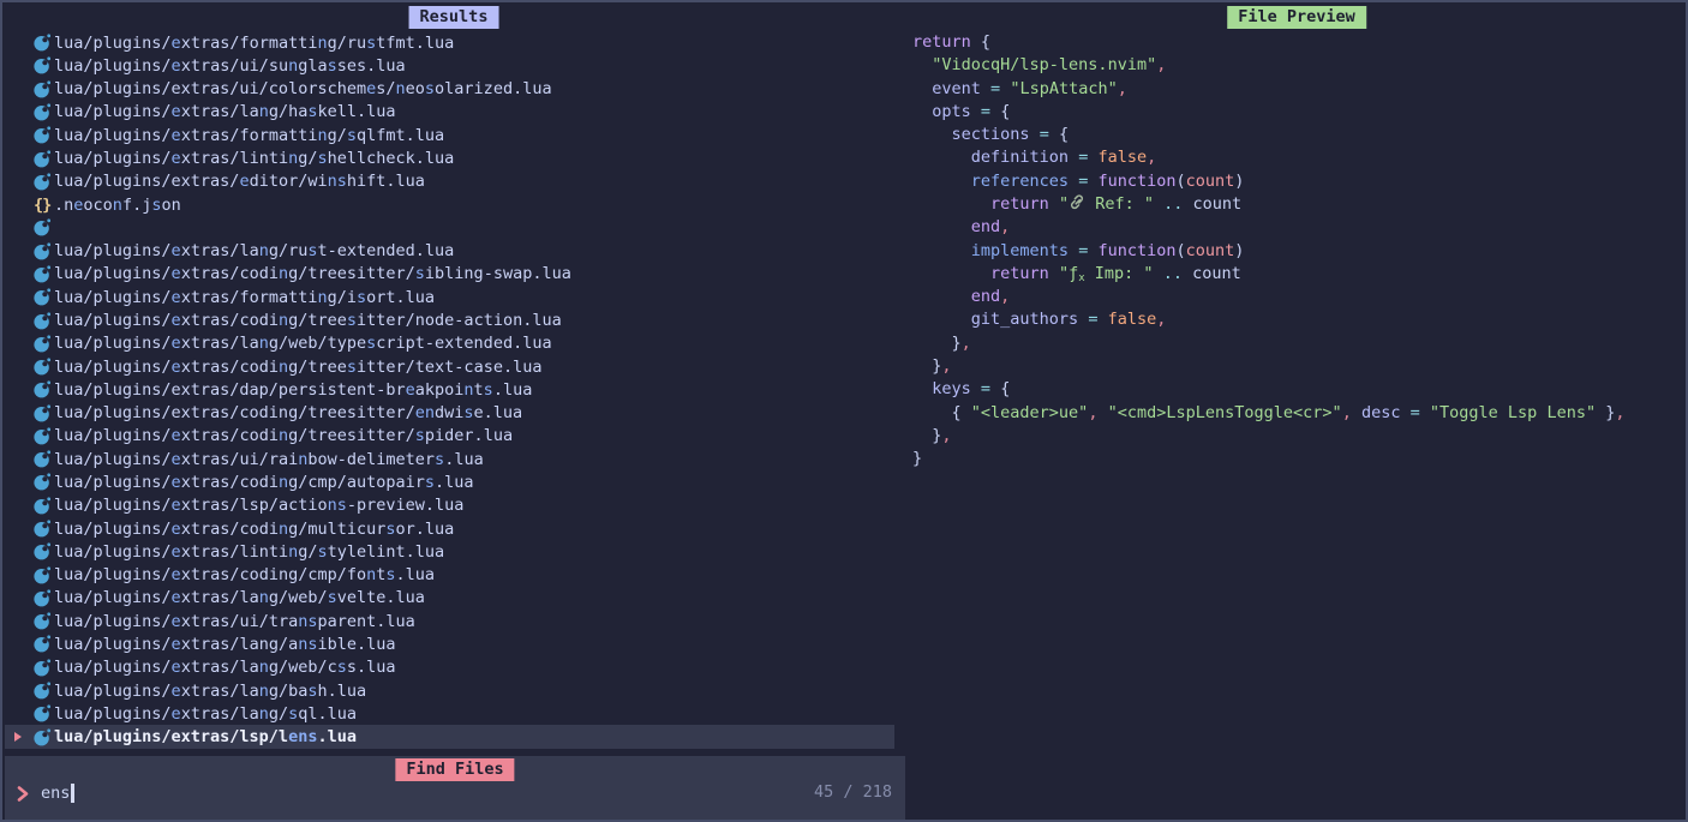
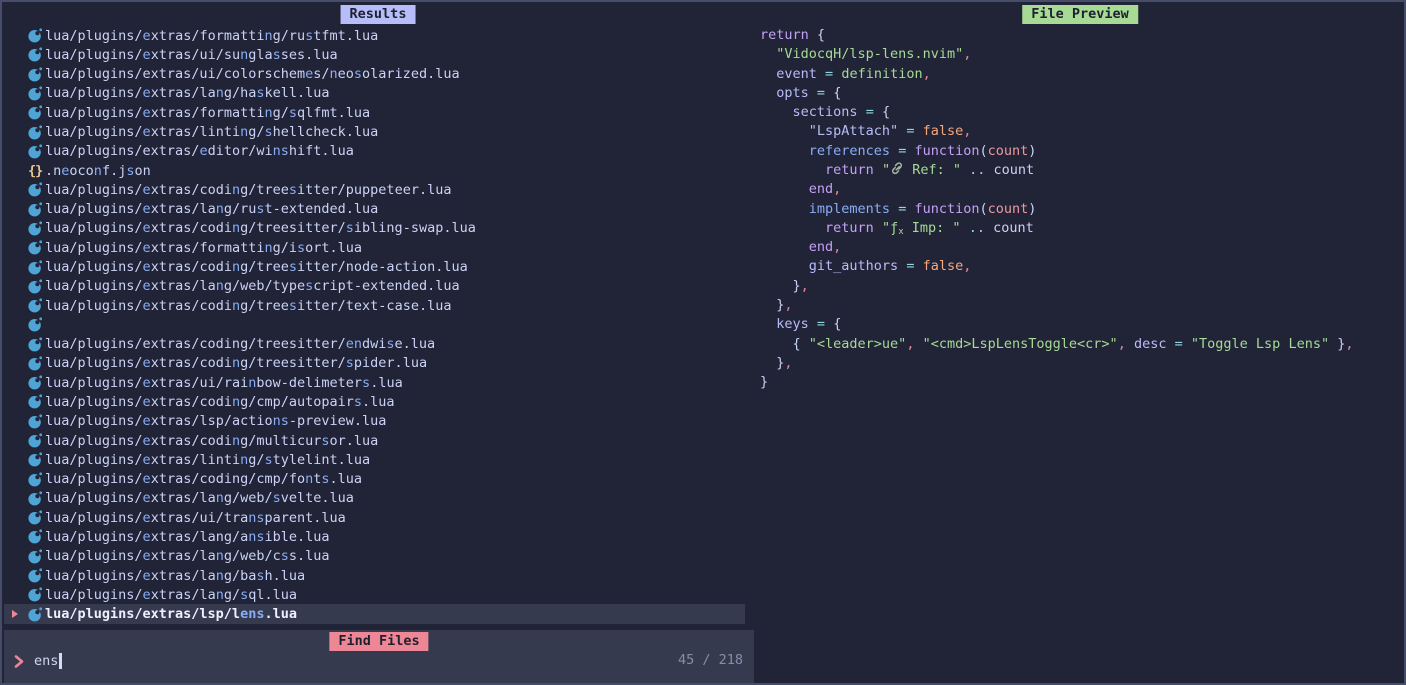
  Results
  lua/plugins/extras/formatting/rustfmt.lua
  lua/plugins/extras/ui/sunglasses.lua
  lua/plugins/extras/ui/colorschemes/neosolarized.lua
  lua/plugins/extras/lang/haskell.lua
  lua/plugins/extras/formatting/sqlfmt.lua
  lua/plugins/extras/linting/shellcheck.lua
  lua/plugins/extras/editor/winshift.lua
  {}
  .neoconf.json
+ lua/plugins/extras/coding/treesitter/puppeteer.lua
  lua/plugins/extras/lang/rust-extended.lua
  lua/plugins/extras/coding/treesitter/sibling-swap.lua
  lua/plugins/extras/formatting/isort.lua
  lua/plugins/extras/coding/treesitter/node-action.lua
  lua/plugins/extras/lang/web/typescript-extended.lua
  lua/plugins/extras/coding/treesitter/text-case.lua
- lua/plugins/extras/dap/persistent-breakpoints.lua
  lua/plugins/extras/coding/treesitter/endwise.lua
  lua/plugins/extras/coding/treesitter/spider.lua
  lua/plugins/extras/ui/rainbow-delimeters.lua
  lua/plugins/extras/coding/cmp/autopairs.lua
  lua/plugins/extras/lsp/actions-preview.lua
  lua/plugins/extras/coding/multicursor.lua
  lua/plugins/extras/linting/stylelint.lua
  lua/plugins/extras/coding/cmp/fonts.lua
  lua/plugins/extras/lang/web/svelte.lua
  lua/plugins/extras/ui/transparent.lua
  lua/plugins/extras/lang/ansible.lua
  lua/plugins/extras/lang/web/css.lua
  lua/plugins/extras/lang/bash.lua
  lua/plugins/extras/lang/sql.lua
  lua/plugins/extras/lsp/lens.lua
  File Preview
  return {
  "VidocqH/lsp-lens.nvim",
- event = "LspAttach",
+ event = definition,
  opts = {
  sections = {
- definition = false,
+ "LspAttach" = false,
  references = function(count)
  return " Ref: " .. count
  end,
  implements = function(count)
  return "ƒx Imp: " .. count
  end,
  git_authors = false,
  },
  },
  keys = {
  { "<leader>ue", "<cmd>LspLensToggle<cr>", desc = "Toggle Lsp Lens" },
  },
  }
  Find Files
  ens
  45 / 218
